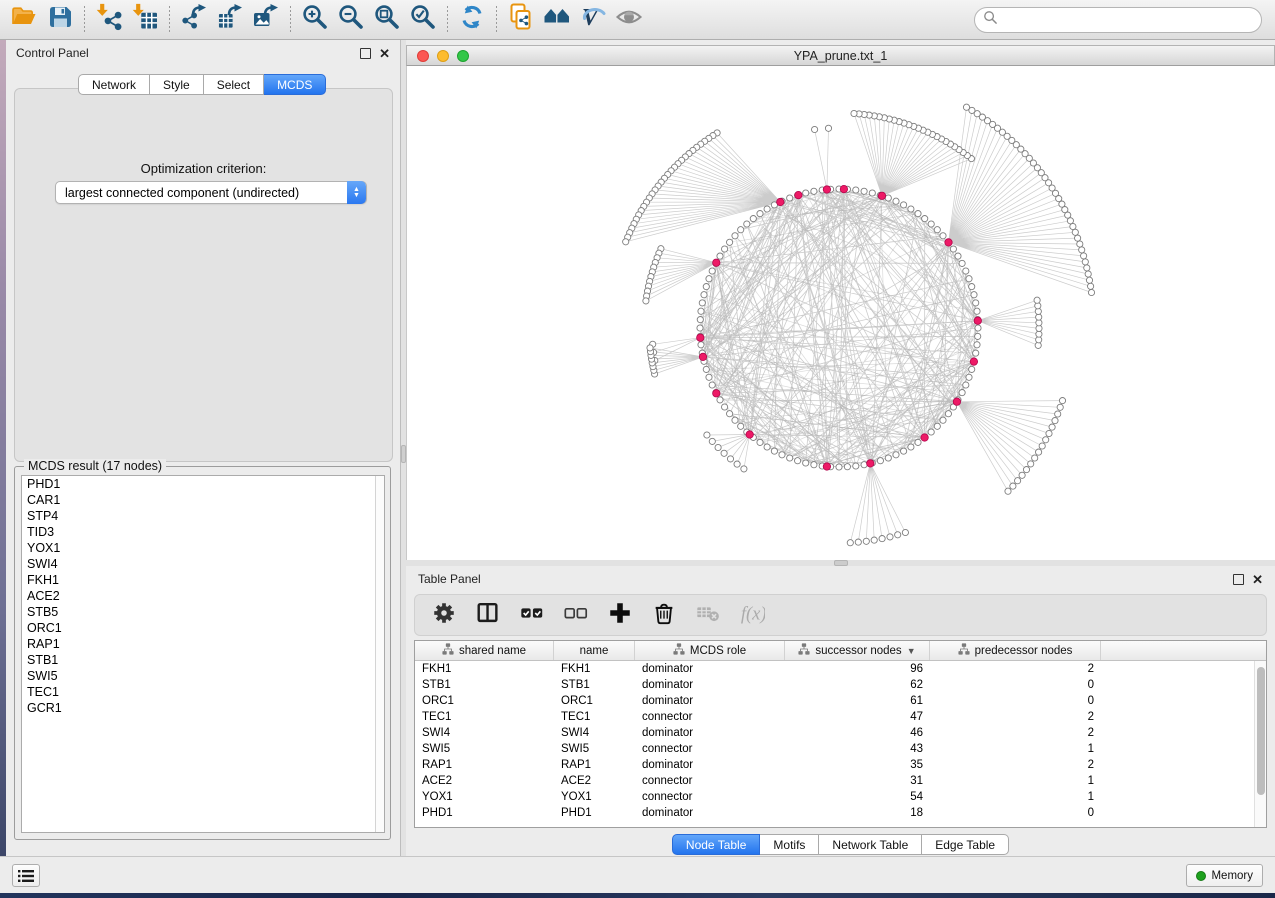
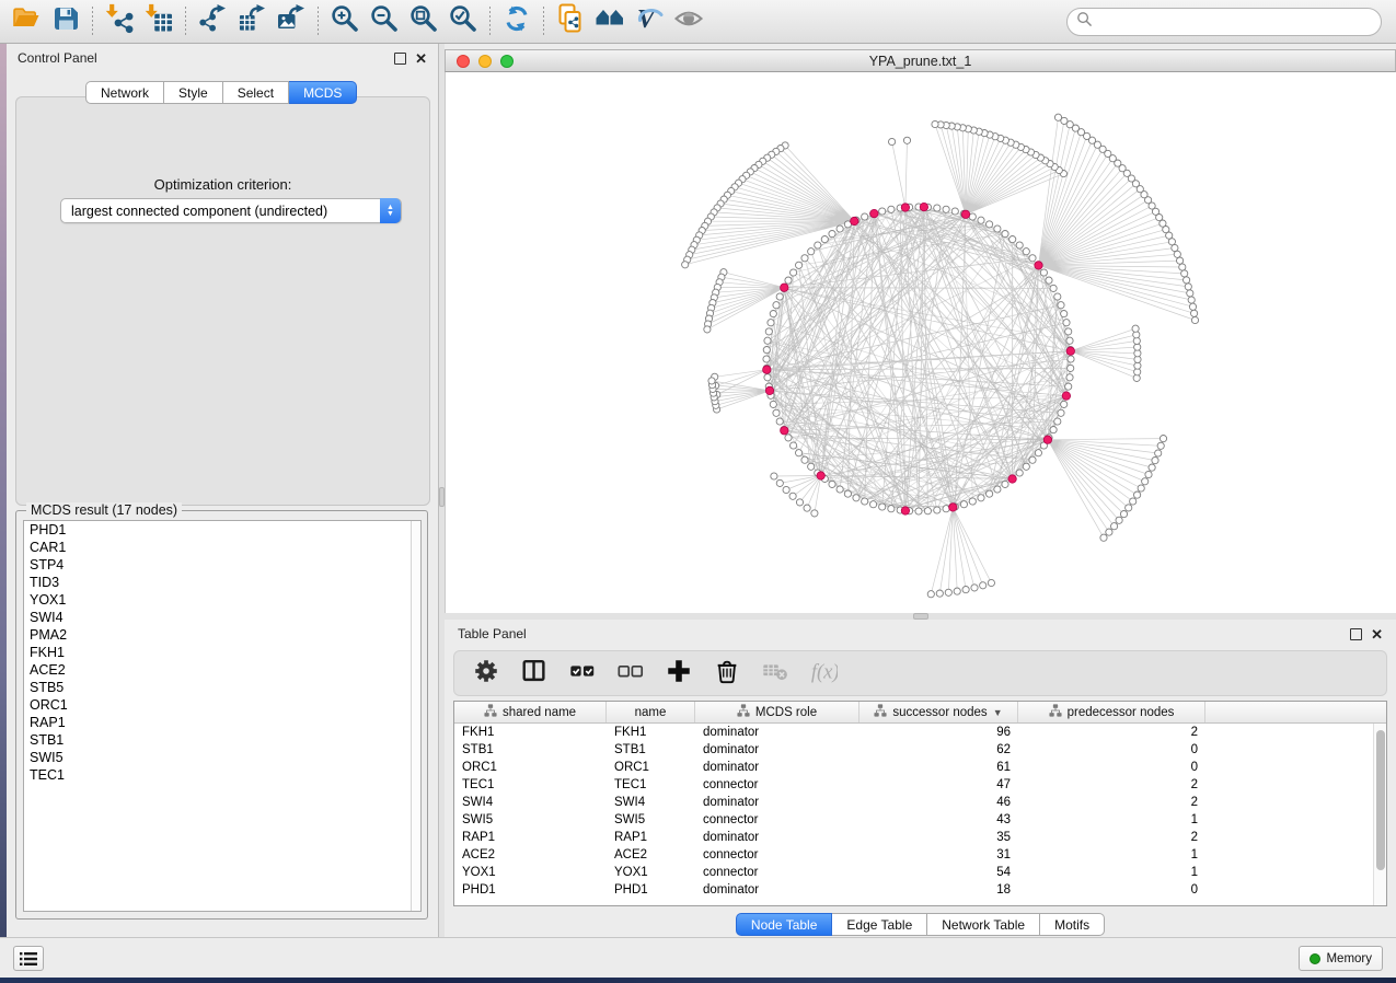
  V
  Control Panel
  ✕
  Network
  Style
  Select
  MCDS
  Optimization criterion:
  largest connected component (undirected)
  MCDS result (17 nodes)
  PHD1
  CAR1
  STP4
  TID3
  YOX1
  SWI4
+ PMA2
  FKH1
  ACE2
  STB5
  ORC1
  RAP1
  STB1
  SWI5
  TEC1
- GCR1
  YPA_prune.txt_1
  Table Panel
  ✕
  f(x)
  shared name
  name
  MCDS role
  successor nodes
  ▼
  predecessor nodes
  FKH1
  FKH1
  dominator
  96
  2
  STB1
  STB1
  dominator
  62
  0
  ORC1
  ORC1
  dominator
  61
  0
  TEC1
  TEC1
  connector
  47
  2
  SWI4
  SWI4
  dominator
  46
  2
  SWI5
  SWI5
  connector
  43
  1
  RAP1
  RAP1
  dominator
  35
  2
  ACE2
  ACE2
  connector
  31
  1
  YOX1
  YOX1
  connector
  54
  1
  PHD1
  PHD1
  dominator
  18
  0
  Node Table
- Motifs
+ Edge Table
  Network Table
- Edge Table
+ Motifs
  Memory
